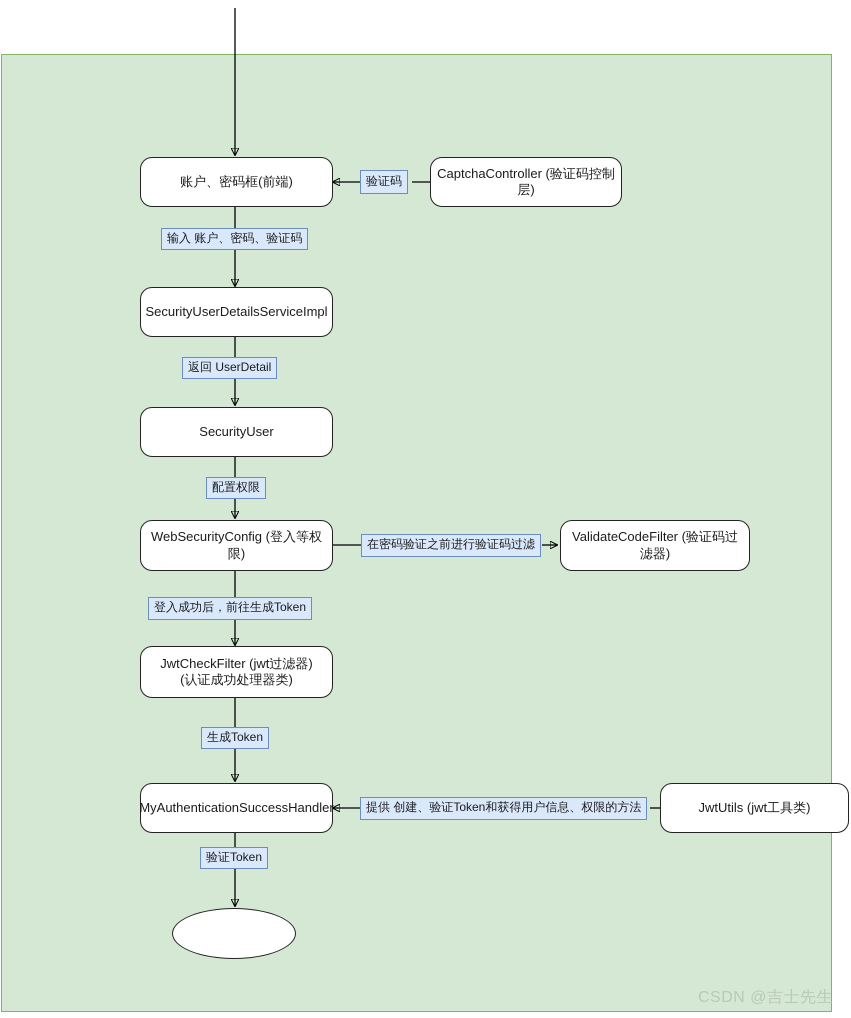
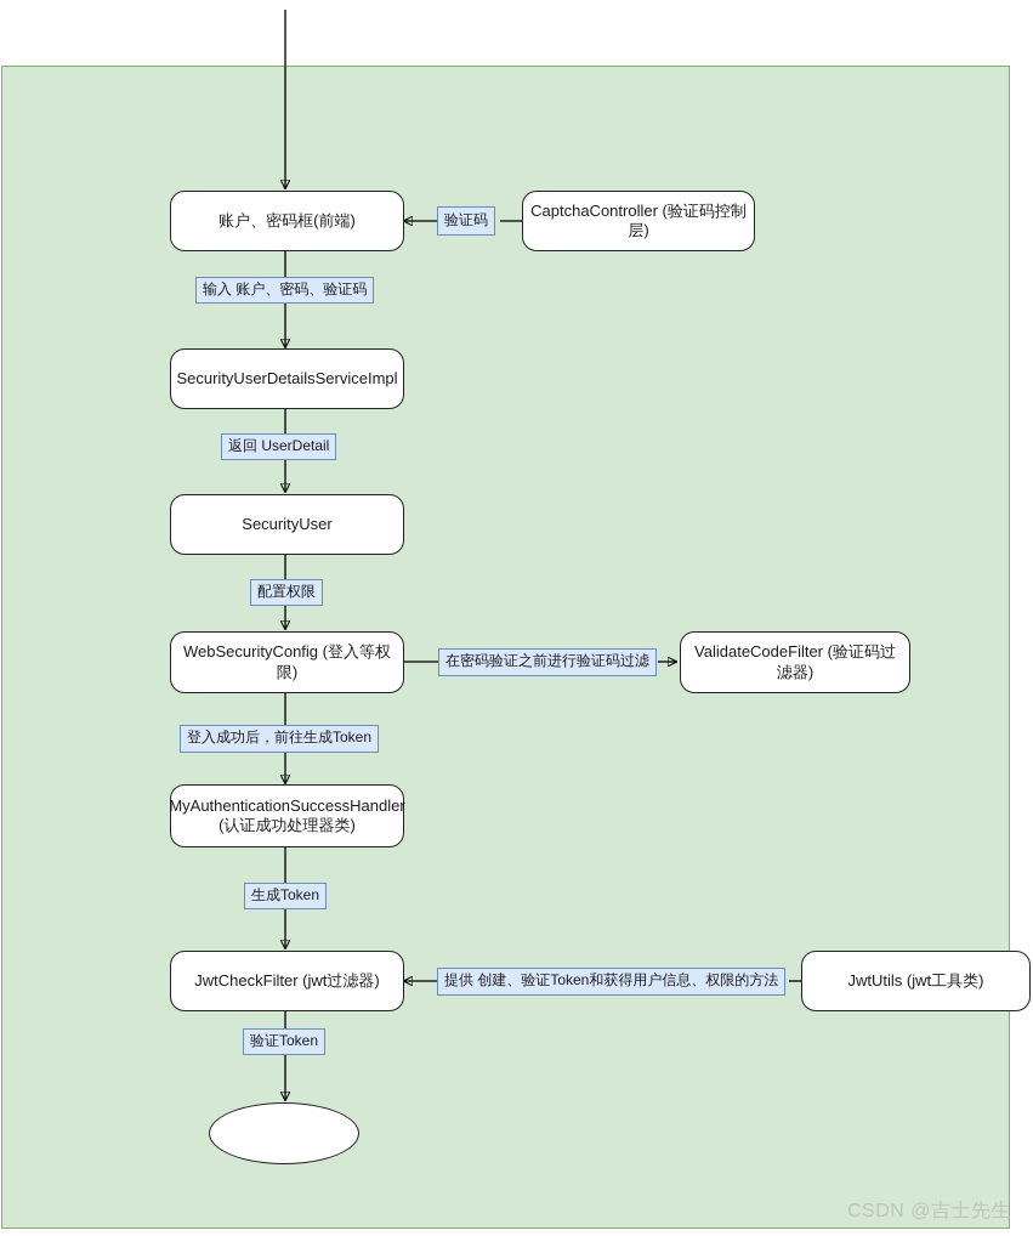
  账户、密码框(前端)
  CaptchaController (验证码控制层)
  SecurityUserDetailsServiceImpl
  SecurityUser
  WebSecurityConfig (登入等权限)
  ValidateCodeFilter (验证码过滤器)
- JwtCheckFilter (jwt过滤器)
+ MyAuthenticationSuccessHandler
  (认证成功处理器类)
- MyAuthenticationSuccessHandler
+ JwtCheckFilter (jwt过滤器)
  JwtUtils (jwt工具类)
  验证码
  输入 账户、密码、验证码
  返回 UserDetail
  配置权限
  在密码验证之前进行验证码过滤
  登入成功后，前往生成Token
  生成Token
  提供 创建、验证Token和获得用户信息、权限的方法
  验证Token
  CSDN @吉士先生
